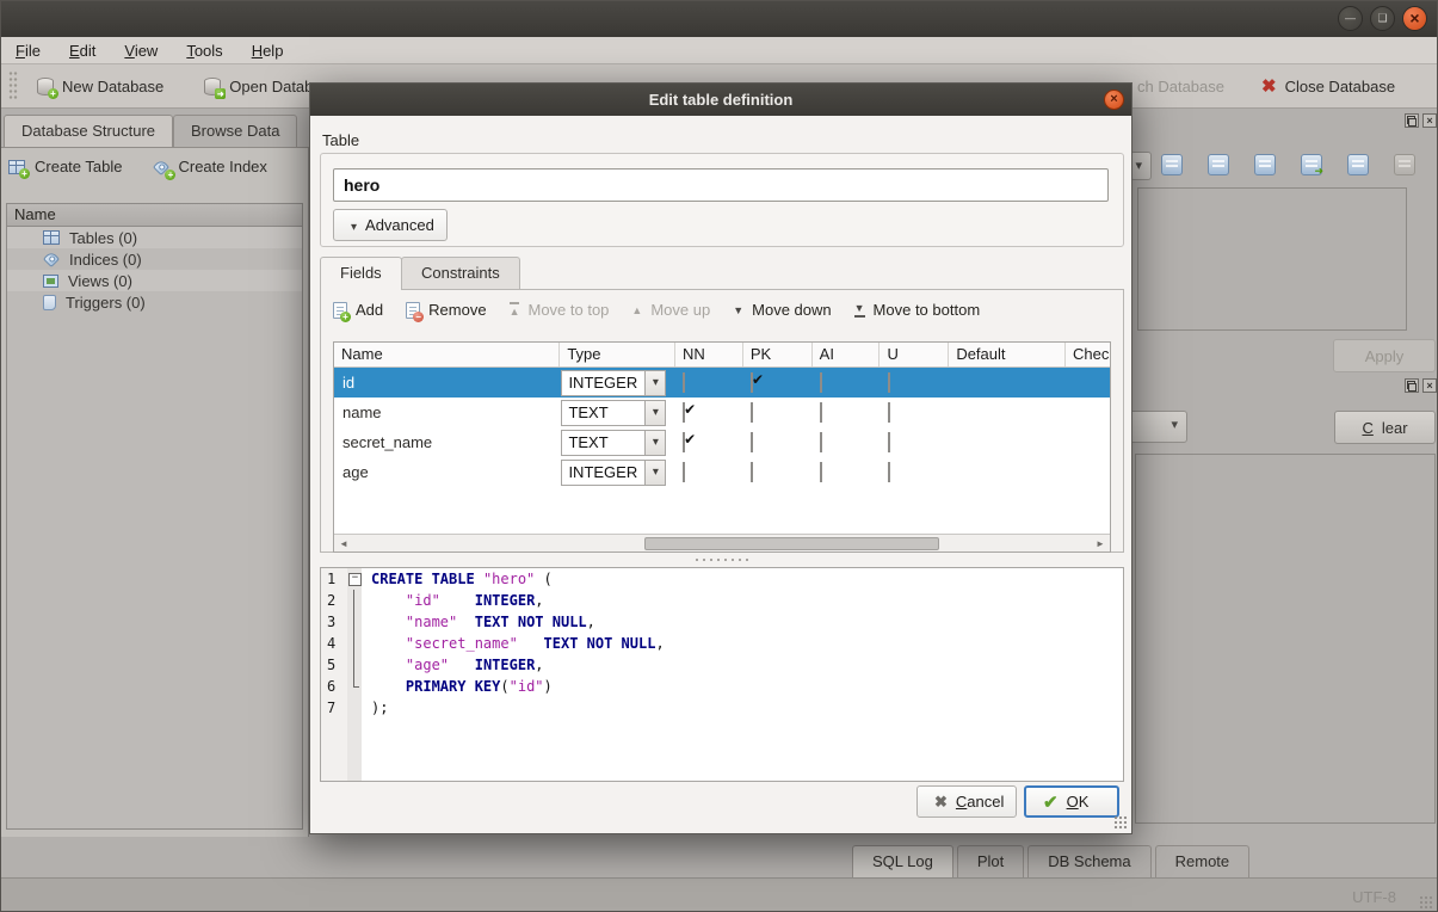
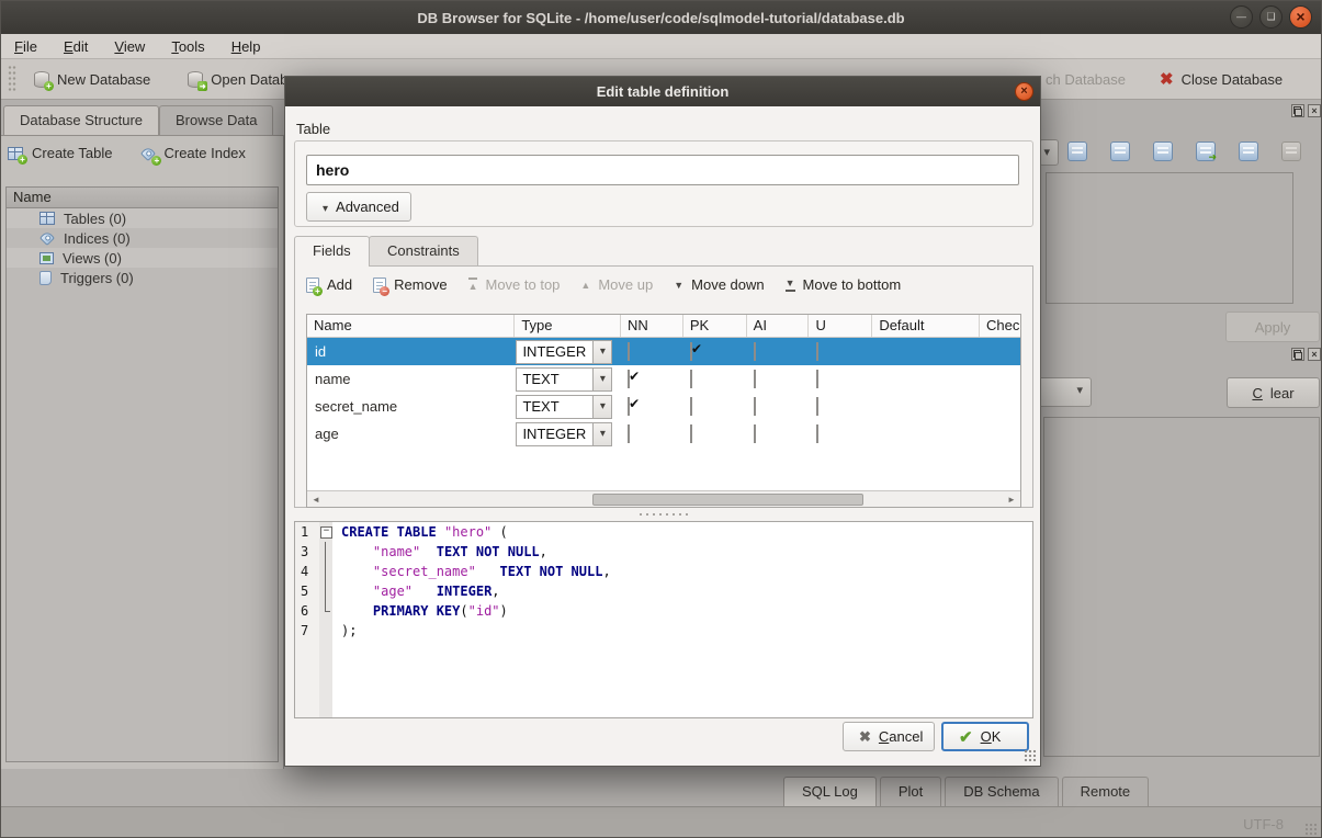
+ DB Browser for SQLite - /home/user/code/sqlmodel-tutorial/database.db
  File
  Edit
  View
  Tools
  Help
  New Database
  ch Database
  Close Database
  Database Structure
  Browse Data
  Create Table
  Create Index
  Name
  Tables (0)
  Indices (0)
  Views (0)
  Triggers (0)
  Apply
  C
  lear
  SQL Log
  Plot
  DB Schema
  Remote
  UTF-8
  Edit table definition
  Table
  hero
  Advanced
  Fields
  Constraints
  Add
  Remove
  ▲
  Move to top
  ▲
  Move up
  ▼
  Move down
  ▼
  Move to bottom
  Name
  Type
  NN
  PK
  AI
  U
  Default
  Chec
  id
  INTEGER
  name
  TEXT
  secret_name
  TEXT
  age
  INTEGER
  1
  CREATE TABLE "hero" (
- 2
- "id" INTEGER,
  3
  "name" TEXT NOT NULL,
  4
  "secret_name" TEXT NOT NULL,
  5
  "age" INTEGER,
  6
  PRIMARY KEY("id")
  7
  );
  Cancel
  OK
